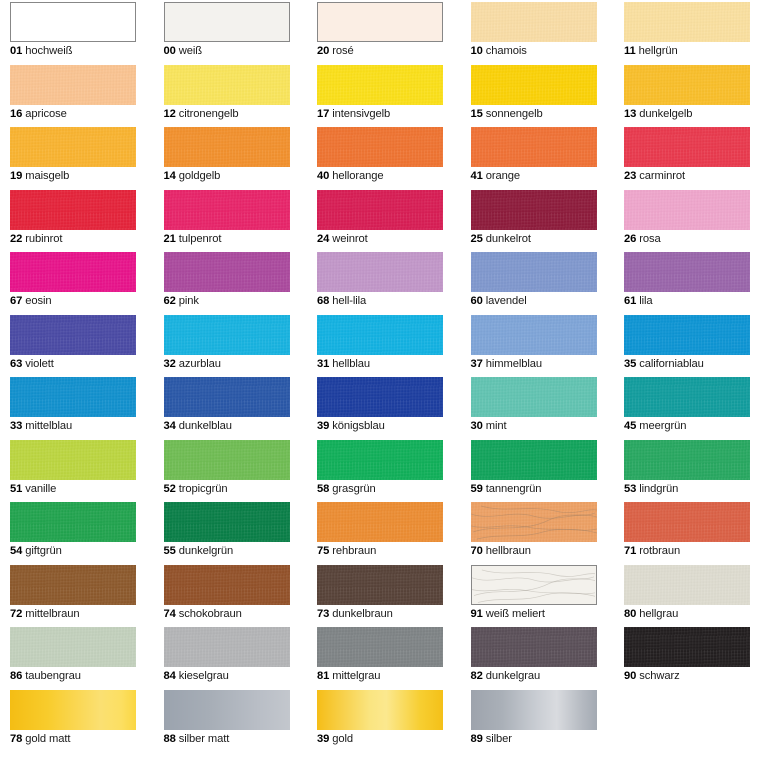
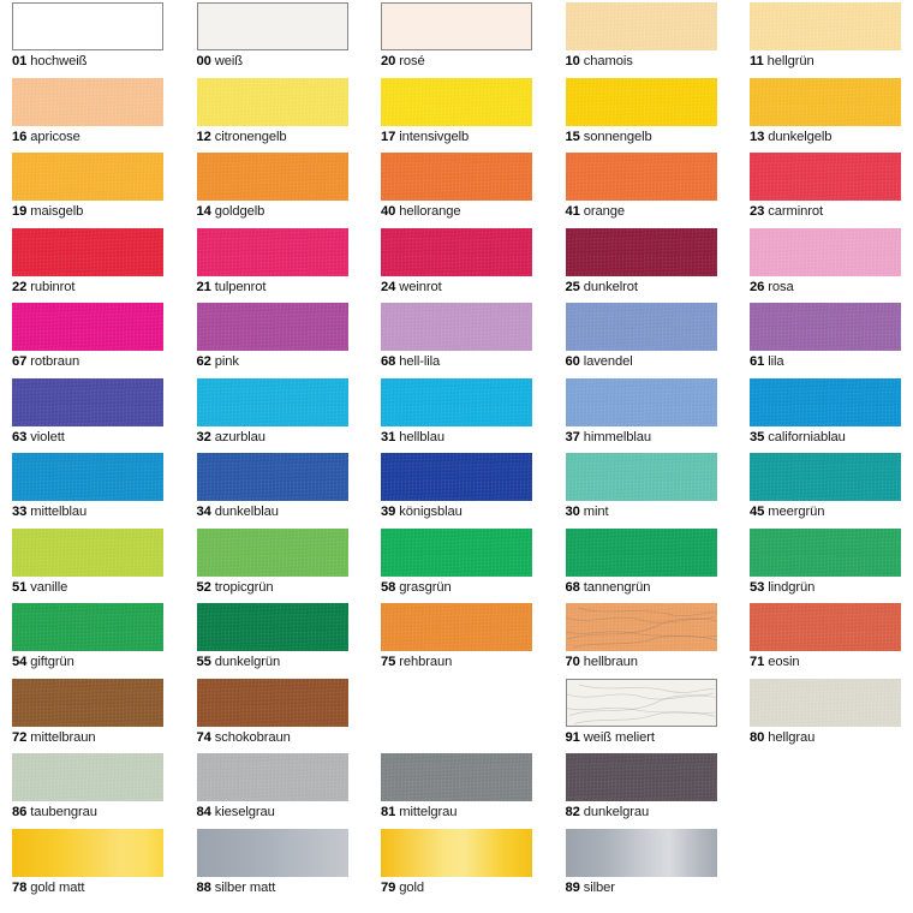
  01 hochweiß
  00 weiß
  20 rosé
  10 chamois
  11 hellgrün
  16 apricose
  12 citronengelb
  17 intensivgelb
  15 sonnengelb
  13 dunkelgelb
  19 maisgelb
  14 goldgelb
  40 hellorange
  41 orange
  23 carminrot
  22 rubinrot
  21 tulpenrot
  24 weinrot
  25 dunkelrot
  26 rosa
- 67 eosin
+ 67 rotbraun
  62 pink
  68 hell-lila
  60 lavendel
  61 lila
  63 violett
  32 azurblau
  31 hellblau
  37 himmelblau
  35 californiablau
  33 mittelblau
  34 dunkelblau
  39 königsblau
  30 mint
  45 meergrün
  51 vanille
  52 tropicgrün
  58 grasgrün
- 59 tannengrün
+ 68 tannengrün
  53 lindgrün
  54 giftgrün
  55 dunkelgrün
  75 rehbraun
  70 hellbraun
- 71 rotbraun
+ 71 eosin
  72 mittelbraun
  74 schokobraun
- 73 dunkelbraun
  91 weiß meliert
  80 hellgrau
  86 taubengrau
  84 kieselgrau
  81 mittelgrau
  82 dunkelgrau
- 90 schwarz
  78 gold matt
  88 silber matt
- 39 gold
+ 79 gold
  89 silber
